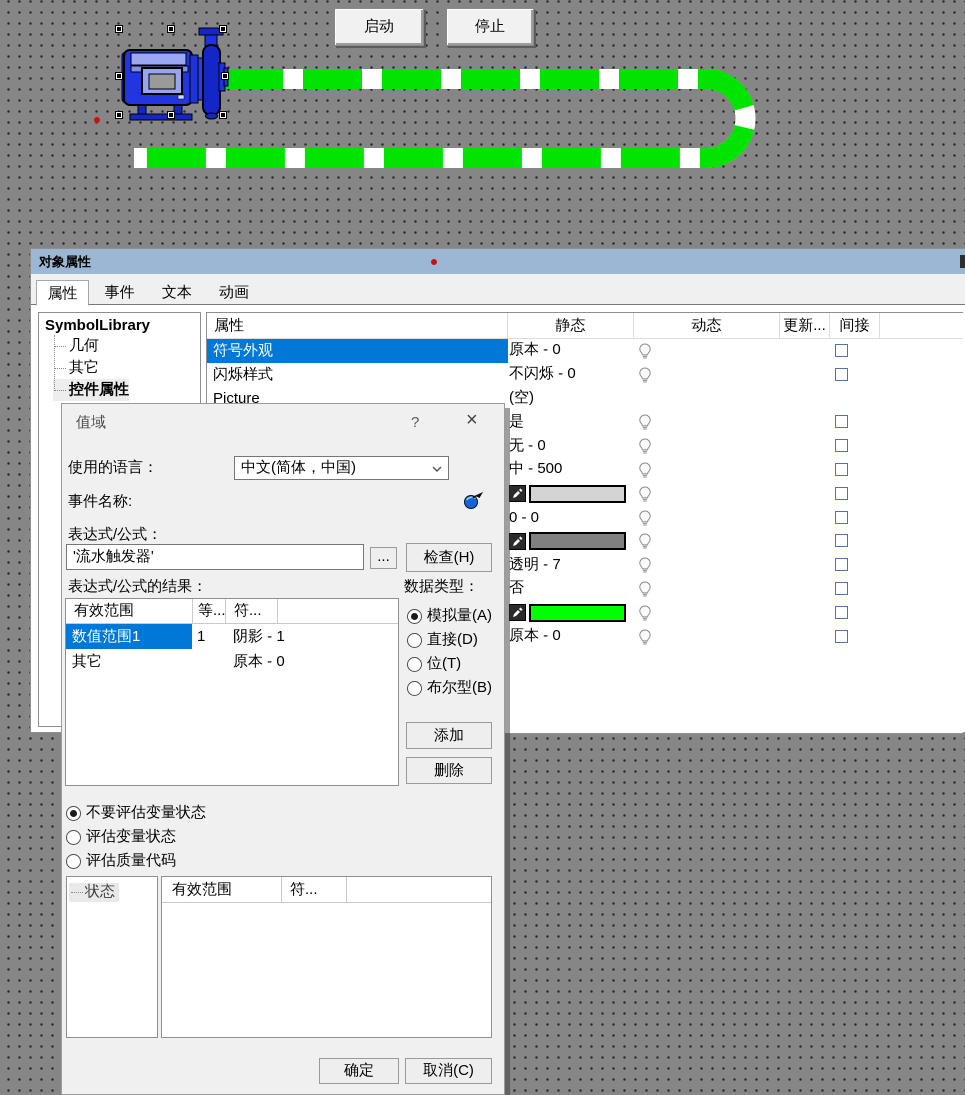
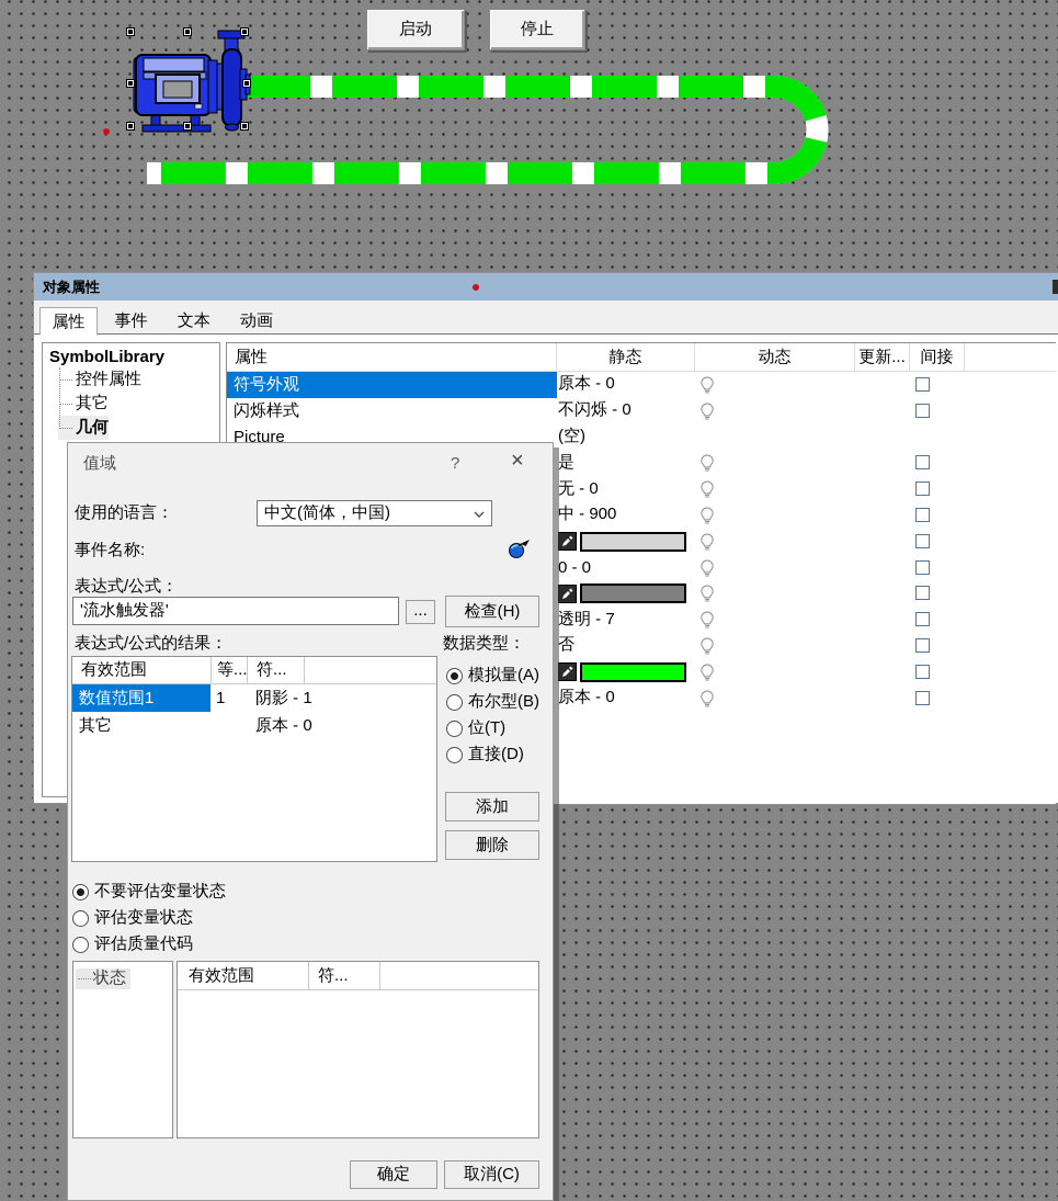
  启动
  停止
  对象属性
  属性 事件 文本 动画
  SymbolLibrary
- 几何
+ 控件属性
  其它
- 控件属性
+ 几何
  属性
  静态
  动态
  更新...
  间接
  符号外观
  原本 - 0
  闪烁样式
  不闪烁 - 0
  Picture
  (空)
  是
  无 - 0
- 中 - 500
+ 中 - 900
  0 - 0
  透明 - 7
  否
  原本 - 0
  值域
  ?
  ×
  使用的语言：
  中文(简体，中国)
  事件名称:
  表达式/公式：
  '流水触发器'
  ...
  检查(H)
  表达式/公式的结果：
  数据类型：
  有效范围
  等...
  符...
  数值范围1
  1
  阴影 - 1
  其它
  原本 - 0
  模拟量(A)
- 直接(D)
+ 布尔型(B)
  位(T)
- 布尔型(B)
+ 直接(D)
  添加
  删除
  不要评估变量状态
  评估变量状态
  评估质量代码
  状态
  有效范围
  符...
  确定
  取消(C)
